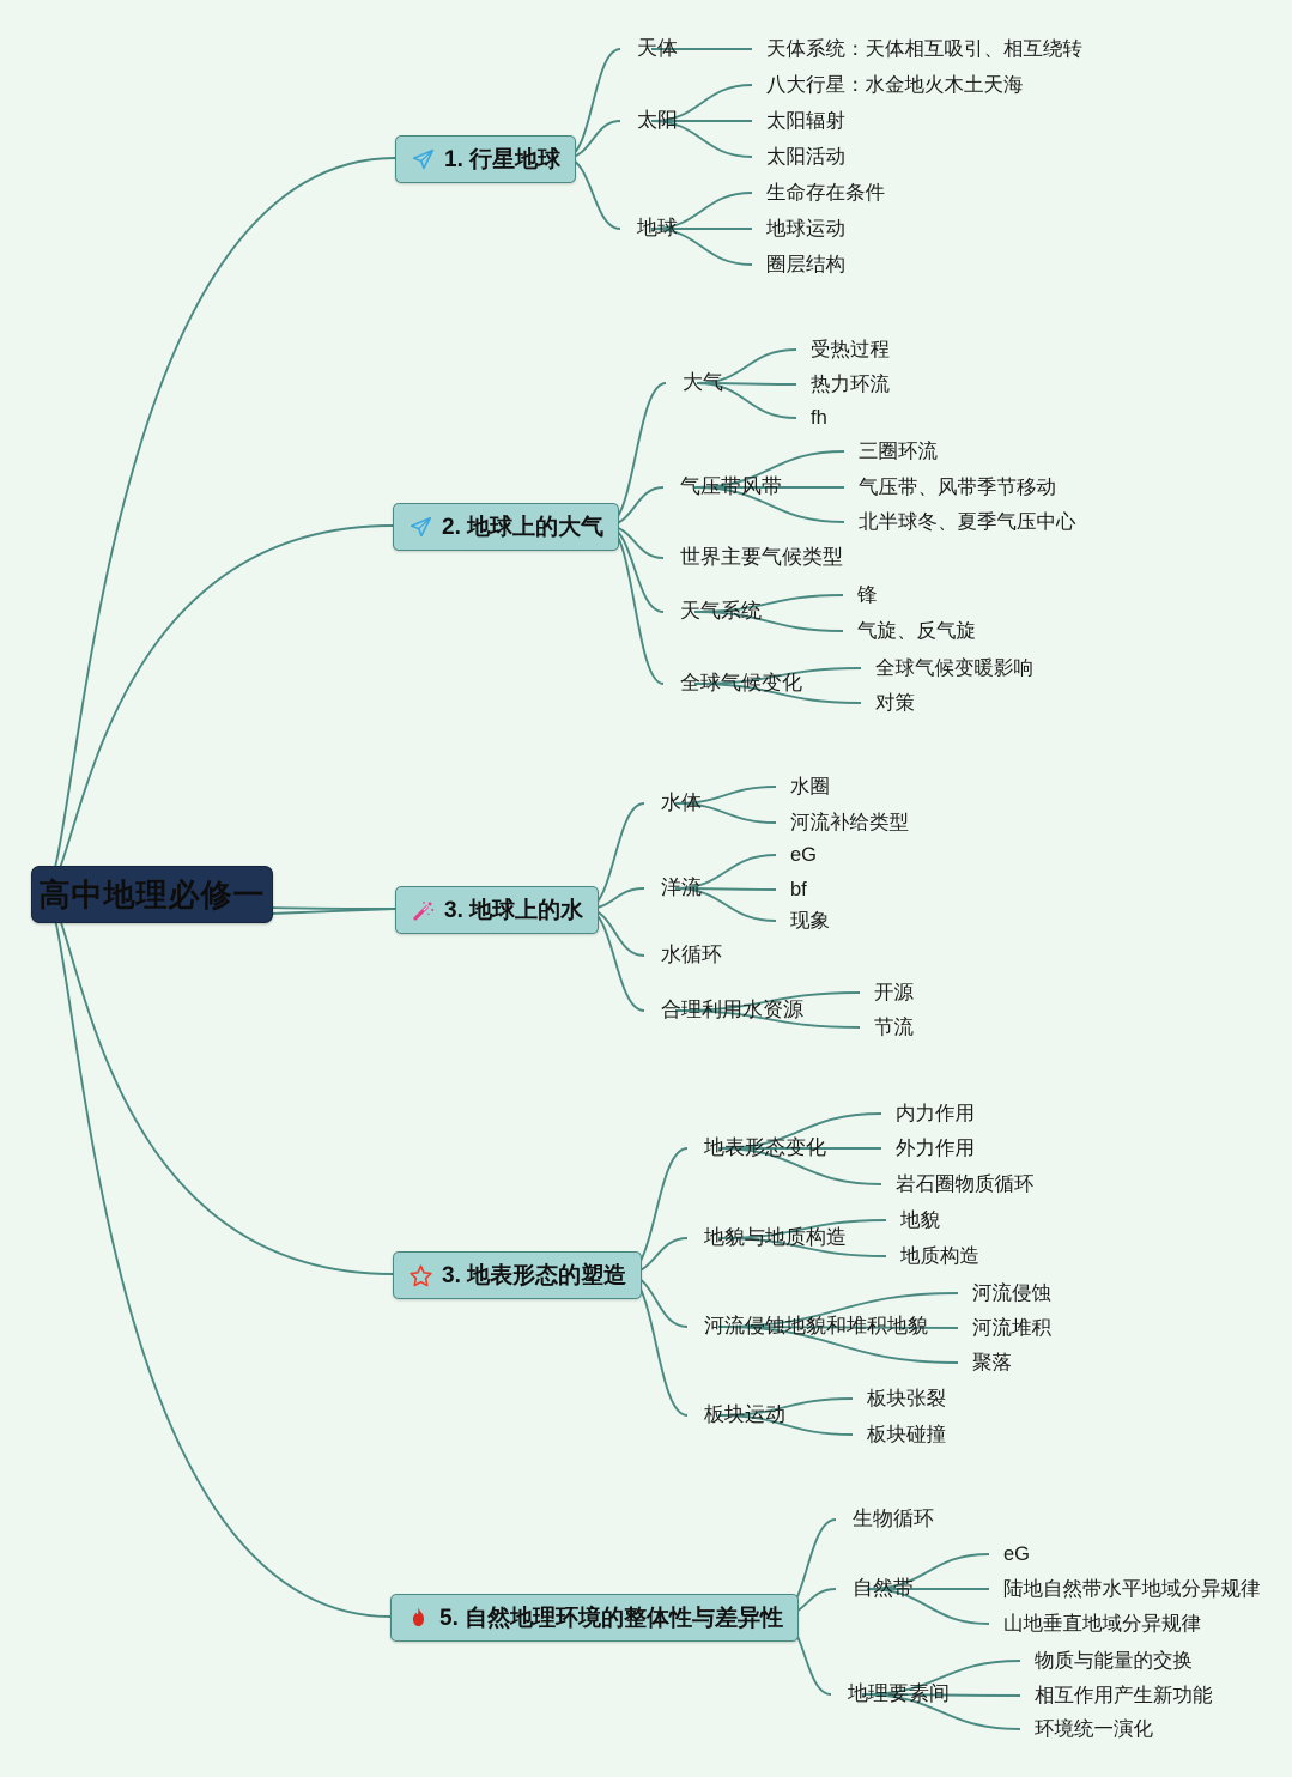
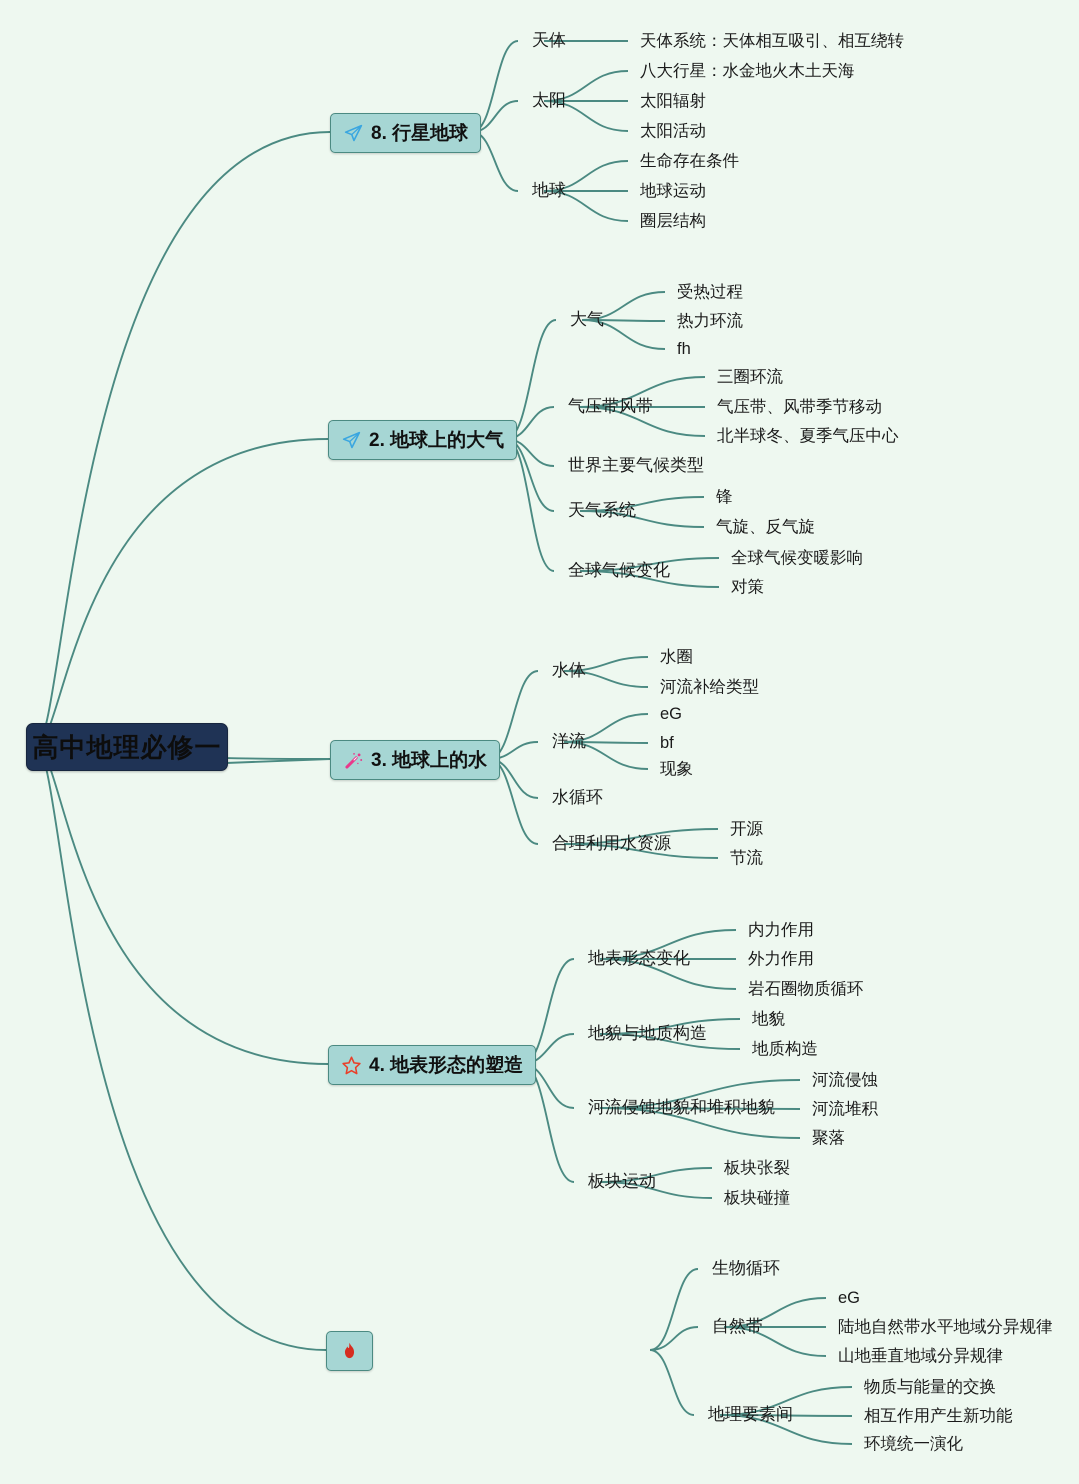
  高中地理必修一
- 1. 行星地球
+ 8. 行星地球
  天体
  天体系统：天体相互吸引、相互绕转
  太阳
  八大行星：水金地火木土天海
  太阳辐射
  太阳活动
  地球
  生命存在条件
  地球运动
  圈层结构
  2. 地球上的大气
  大气
  受热过程
  热力环流
  fh
  气压带风带
  三圈环流
  气压带、风带季节移动
  北半球冬、夏季气压中心
  世界主要气候类型
  天气系统
  锋
  气旋、反气旋
  全球气候变化
  全球气候变暖影响
  对策
  3. 地球上的水
  水体
  水圈
  河流补给类型
  洋流
  eG
  bf
  现象
  水循环
  合理利用水资源
  开源
  节流
- 3. 地表形态的塑造
+ 4. 地表形态的塑造
  地表形态变化
  内力作用
  外力作用
  岩石圈物质循环
  地貌与地质构造
  地貌
  地质构造
  河流侵蚀地貌和堆积地貌
  河流侵蚀
  河流堆积
  聚落
  板块运动
  板块张裂
  板块碰撞
- 5. 自然地理环境的整体性与差异性
  生物循环
  自然带
  eG
  陆地自然带水平地域分异规律
  山地垂直地域分异规律
  地理要素间
  物质与能量的交换
  相互作用产生新功能
  环境统一演化
